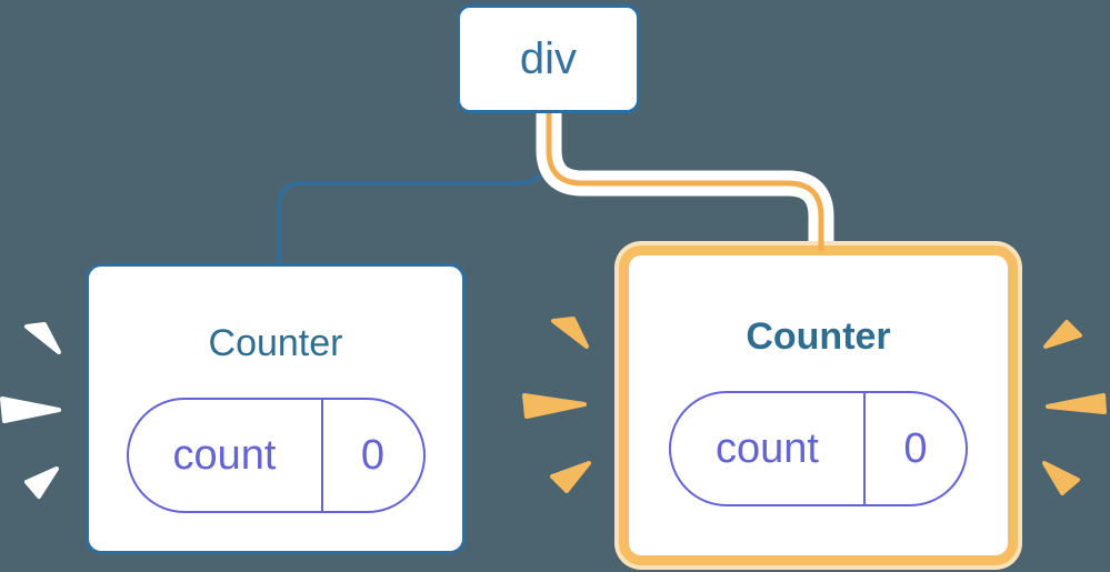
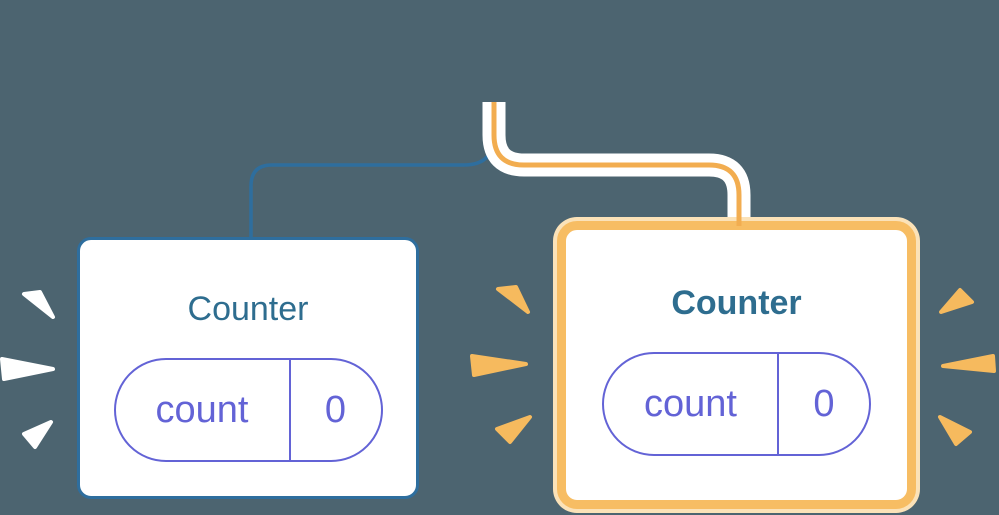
- div
  Counter
  count
  0
  Counter
  count
  0
